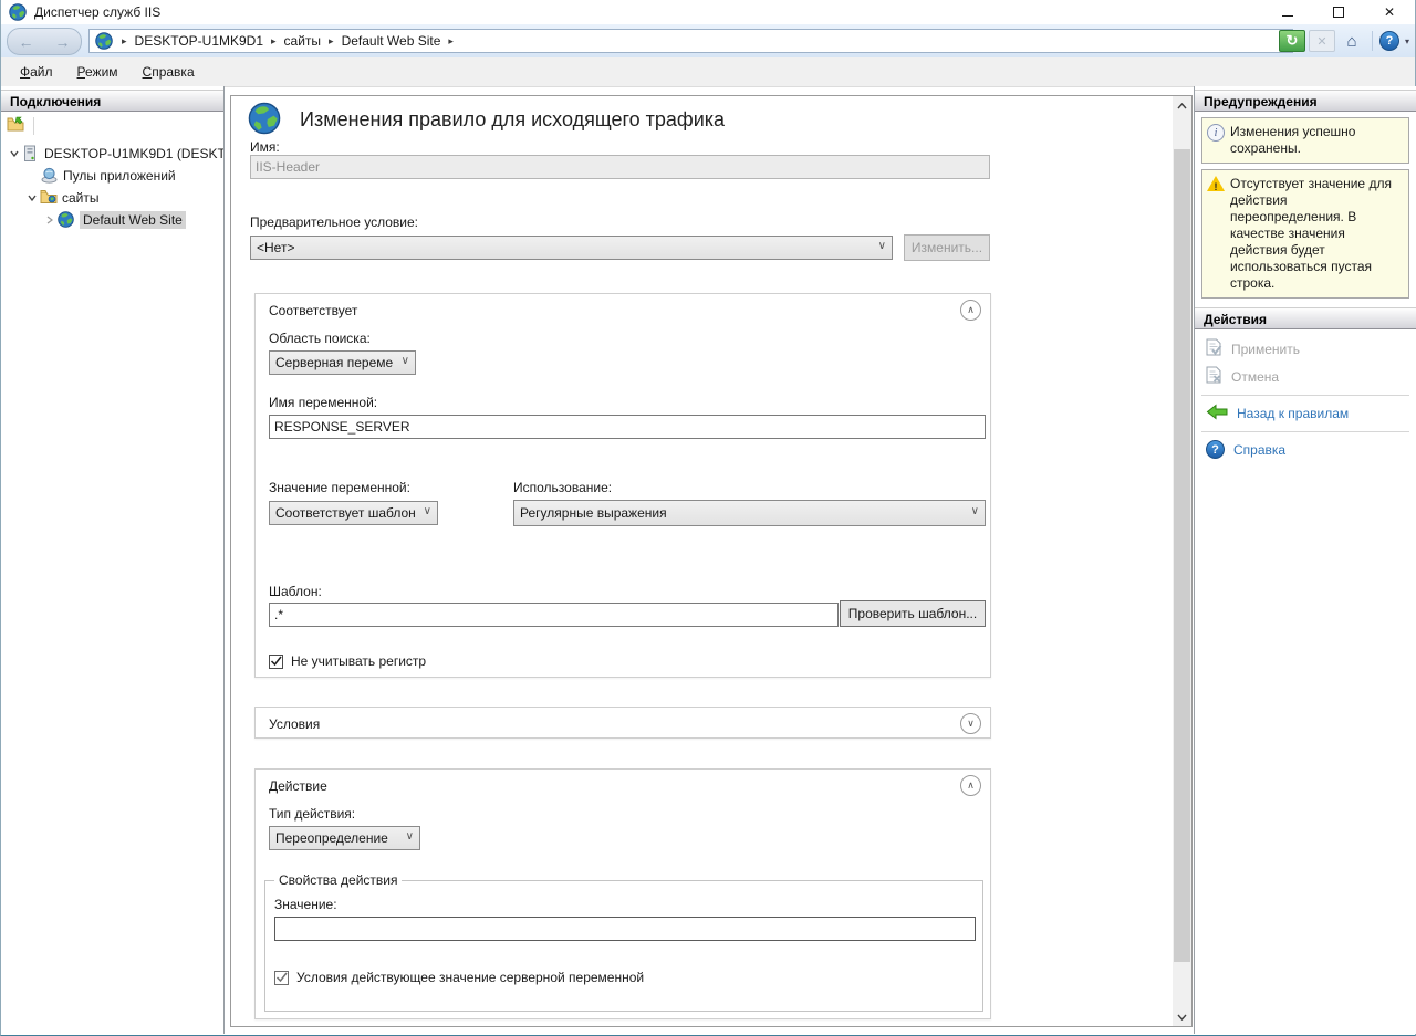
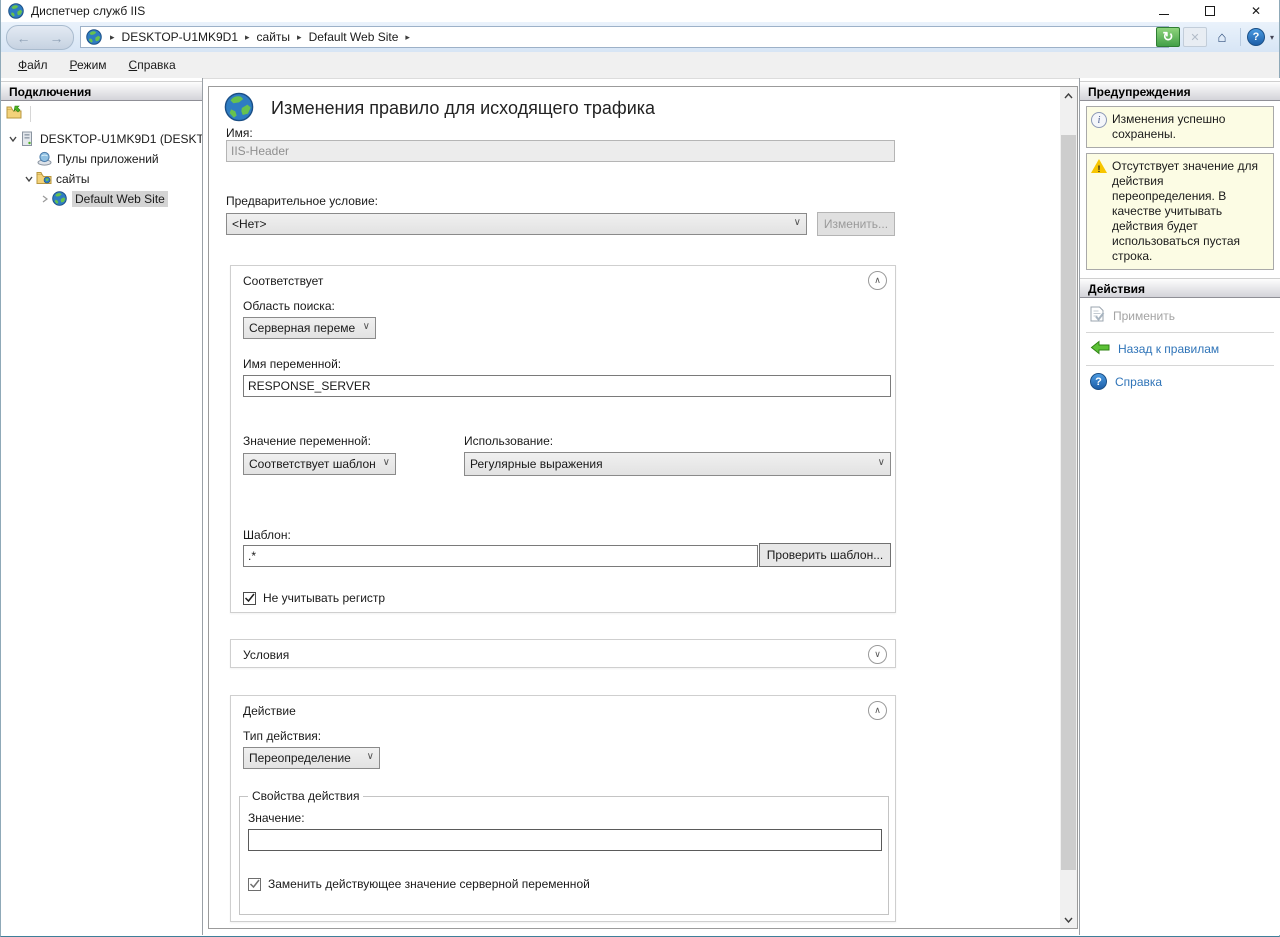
  Диспетчер служб IIS
  ✕
  ←
  →
  ▸
  DESKTOP-U1MK9D1
  ▸
  сайты
  ▸
  Default Web Site
  ▸
  ↻
  ✕
  ⌂
  ?
  ▾
  Файл
  Режим
  Справка
  Подключения
  DESKTOP-U1MK9D1 (DESKT
  Пулы приложений
  сайты
  Default Web Site
  Изменения правило для исходящего трафика
  Имя:
  IIS-Header
  Предварительное условие:
  <Нет>
  ∨
  Изменить...
  Соответствует
  ∧
  Область поиска:
  Серверная переме
  ∨
  Имя переменной:
  RESPONSE_SERVER
  Значение переменной:
  Соответствует шаблон
  ∨
  Использование:
  Регулярные выражения
  ∨
  Шаблон:
  .*
  Проверить шаблон...
  Не учитывать регистр
  Условия
  ∨
  Действие
  ∧
  Тип действия:
  Переопределение
  ∨
  Свойства действия
  Значение:
- Условия действующее значение серверной переменной
+ Заменить действующее значение серверной переменной
  Предупреждения
  i
  Изменения успешно сохранены.
  !
- Отсутствует значение для действия переопределения. В качестве значения действия будет использоваться пустая строка.
+ Отсутствует значение для действия переопределения. В качестве учитывать действия будет использоваться пустая строка.
  Действия
  Применить
- Отмена
  Назад к правилам
  ?
  Справка
